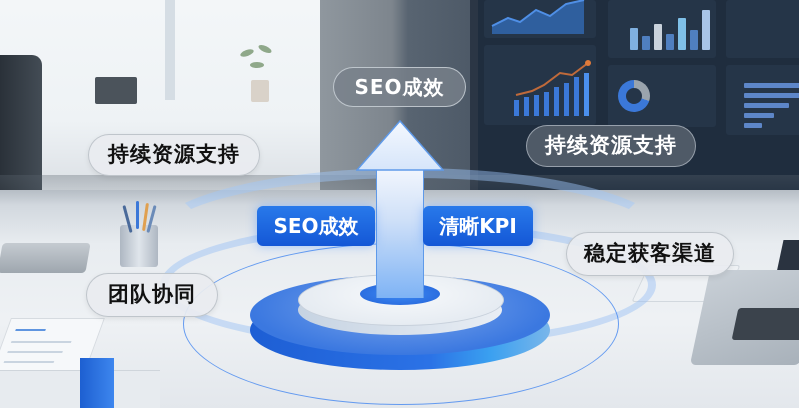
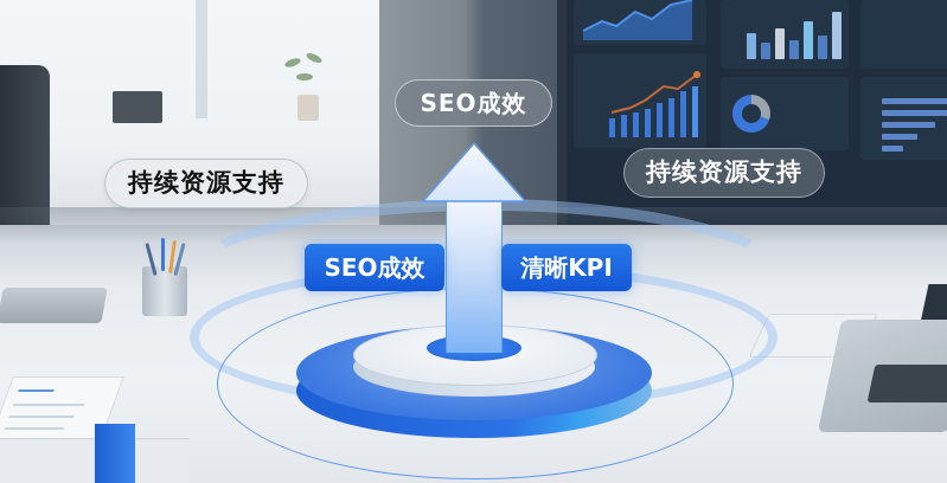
  SEO成效
  清晰KPI
  SEO成效
  持续资源支持
  持续资源支持
- 稳定获客渠道
- 团队协同
